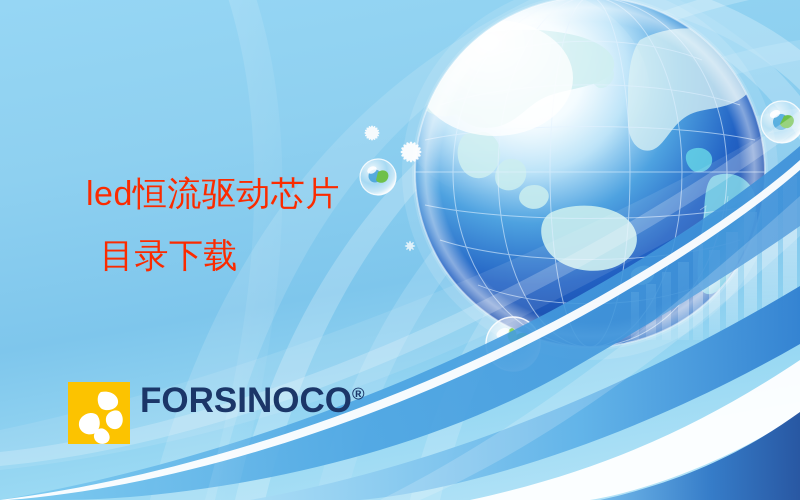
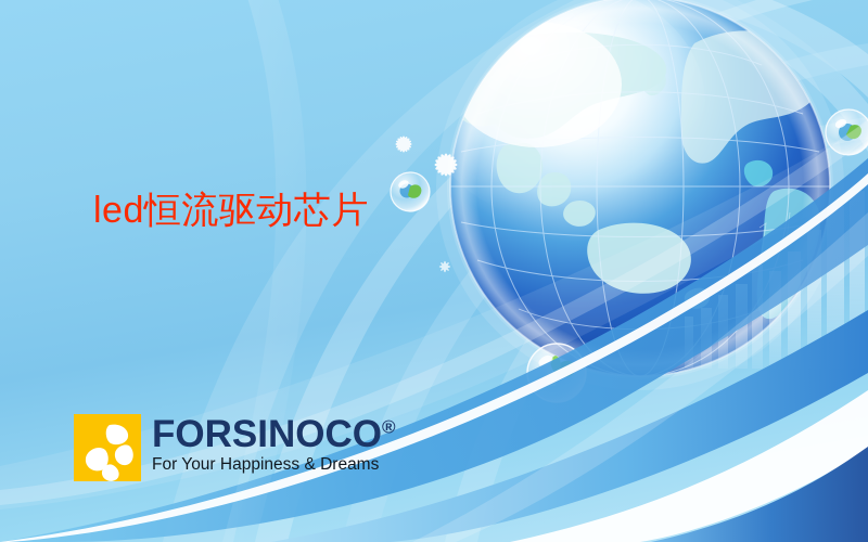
  led恒流驱动芯片
- 目录下载
  FORSINOCO®
+ For Your Happiness & Dreams
